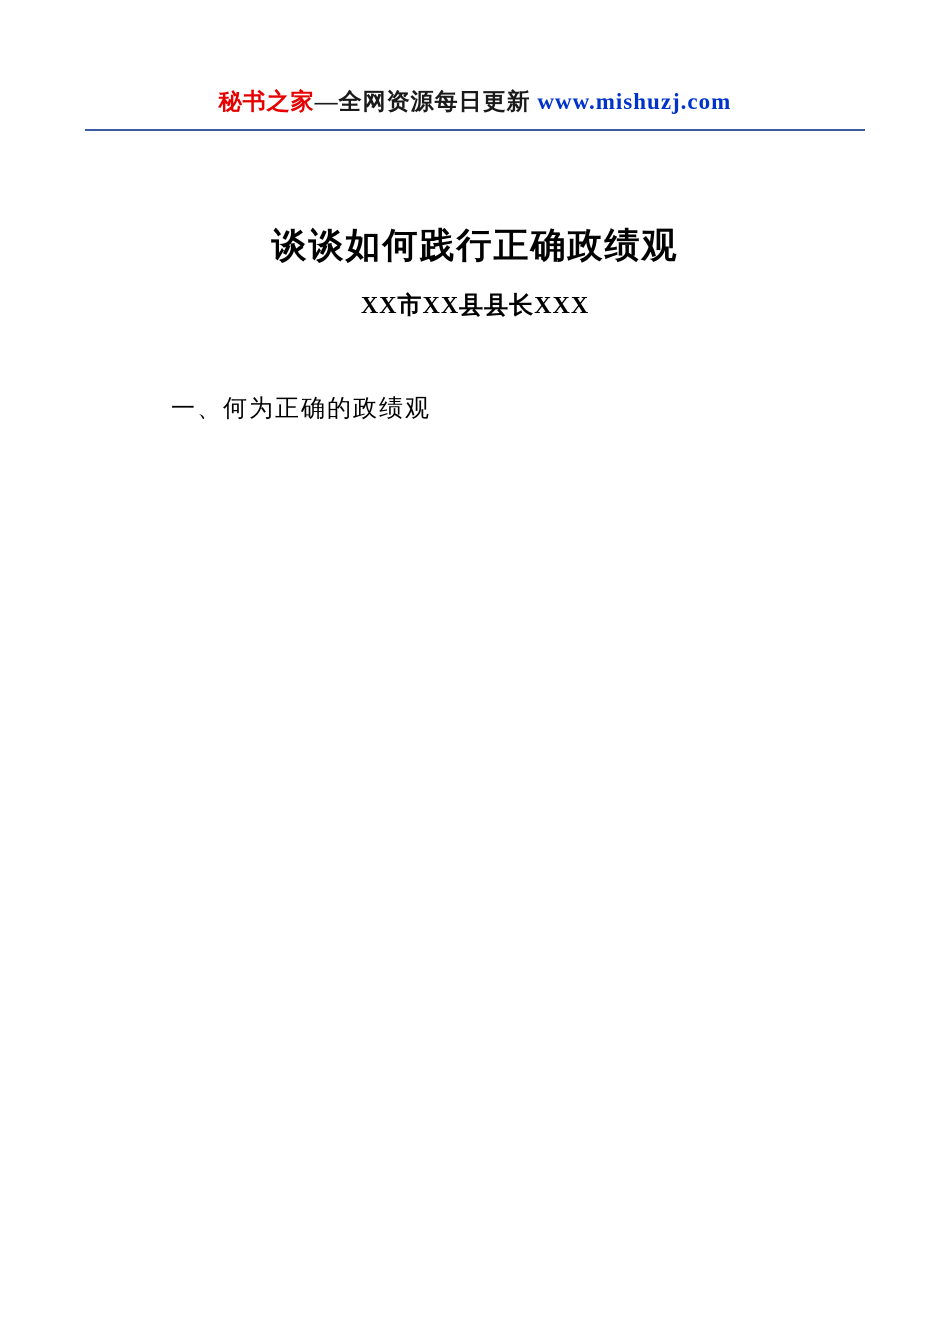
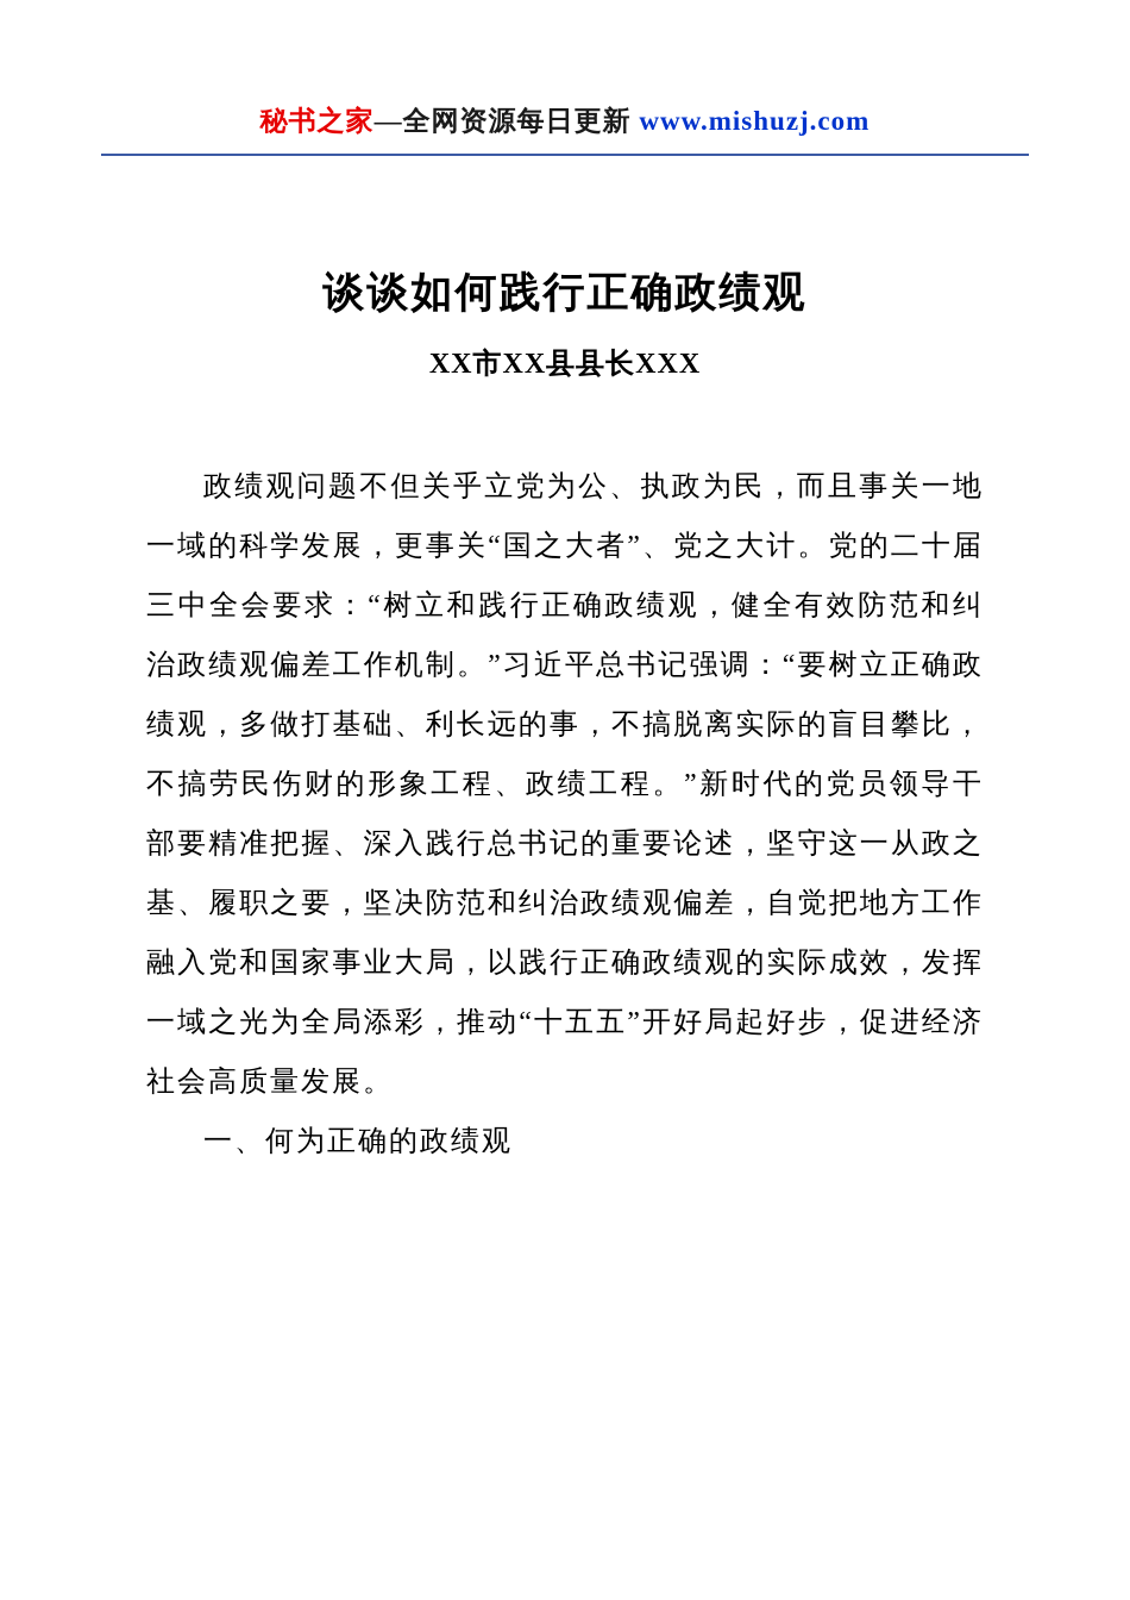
  秘书之家—全网资源每日更新 www.mishuzj.com
  谈谈如何践行正确政绩观
  XX市XX县县长XXX
+ 政绩观问题不但关乎立党为公、执政为民，而且事关一地一域的科学发展，更事关“国之大者”、党之大计。党的二十届三中全会要求：“树立和践行正确政绩观，健全有效防范和纠治政绩观偏差工作机制。”习近平总书记强调：“要树立正确政绩观，多做打基础、利长远的事，不搞脱离实际的盲目攀比，不搞劳民伤财的形象工程、政绩工程。”新时代的党员领导干部要精准把握、深入践行总书记的重要论述，坚守这一从政之基、履职之要，坚决防范和纠治政绩观偏差，自觉把地方工作融入党和国家事业大局，以践行正确政绩观的实际成效，发挥一域之光为全局添彩，推动“十五五”开好局起好步，促进经济社会高质量发展。
  一、何为正确的政绩观
